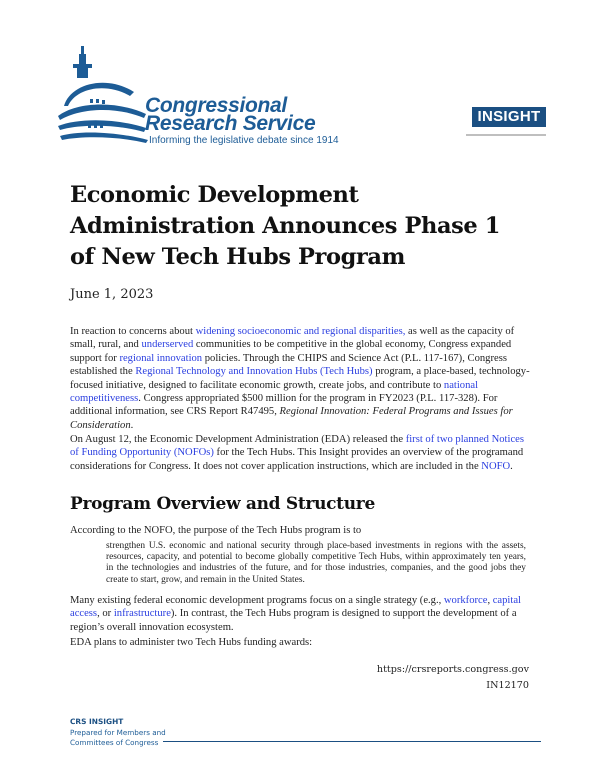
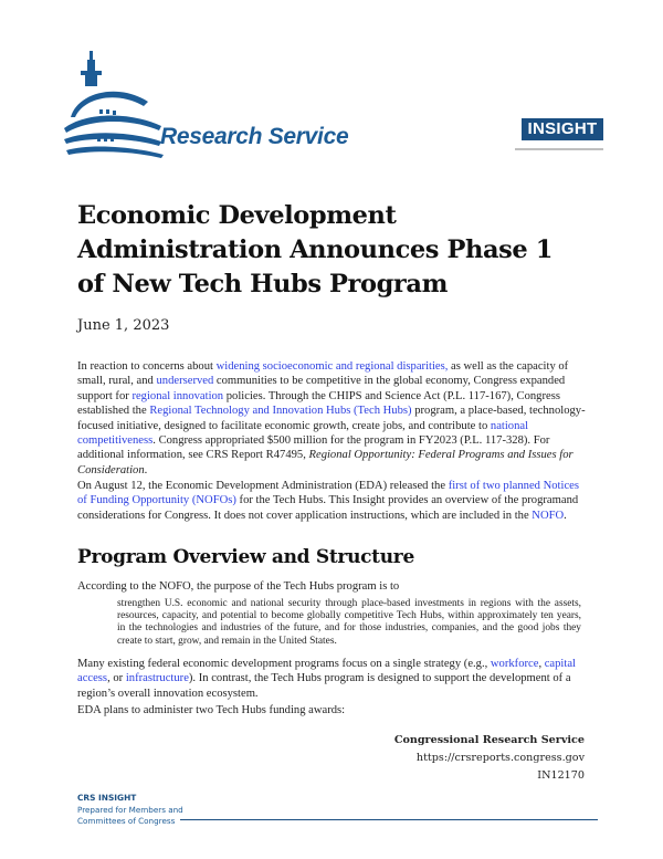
- Congressional
  Research Service
- Informing the legislative debate since 1914
  INSIGHT
  Economic Development Administration Announces Phase 1 of New Tech Hubs Program
  June 1, 2023
- In reaction to concerns about widening socioeconomic and regional disparities, as well as the capacity of small, rural, and underserved communities to be competitive in the global economy, Congress expanded support for regional innovation policies. Through the CHIPS and Science Act (P.L. 117-167), Congress established the Regional Technology and Innovation Hubs (Tech Hubs) program, a place-based, technology-focused initiative, designed to facilitate economic growth, create jobs, and contribute to national competitiveness. Congress appropriated $500 million for the program in FY2023 (P.L. 117-328). For additional information, see CRS Report R47495, Regional Innovation: Federal Programs and Issues for Consideration.
+ In reaction to concerns about widening socioeconomic and regional disparities, as well as the capacity of small, rural, and underserved communities to be competitive in the global economy, Congress expanded support for regional innovation policies. Through the CHIPS and Science Act (P.L. 117-167), Congress established the Regional Technology and Innovation Hubs (Tech Hubs) program, a place-based, technology-focused initiative, designed to facilitate economic growth, create jobs, and contribute to national competitiveness. Congress appropriated $500 million for the program in FY2023 (P.L. 117-328). For additional information, see CRS Report R47495, Regional Opportunity: Federal Programs and Issues for Consideration.
  On August 12, the Economic Development Administration (EDA) released the first of two planned Notices of Funding Opportunity (NOFOs) for the Tech Hubs. This Insight provides an overview of the programand considerations for Congress. It does not cover application instructions, which are included in the NOFO.
  Program Overview and Structure
  According to the NOFO, the purpose of the Tech Hubs program is to
  strengthen U.S. economic and national security through place-based investments in regions with the assets, resources, capacity, and potential to become globally competitive Tech Hubs, within approximately ten years, in the technologies and industries of the future, and for those industries, companies, and the good jobs they create to start, grow, and remain in the United States.
  Many existing federal economic development programs focus on a single strategy (e.g., workforce, capital access, or infrastructure). In contrast, the Tech Hubs program is designed to support the development of a region’s overall innovation ecosystem.
  EDA plans to administer two Tech Hubs funding awards:
+ Congressional Research Service
  https://crsreports.congress.gov
  IN12170
  CRS INSIGHT
  Prepared for Members and
  Committees of Congress
